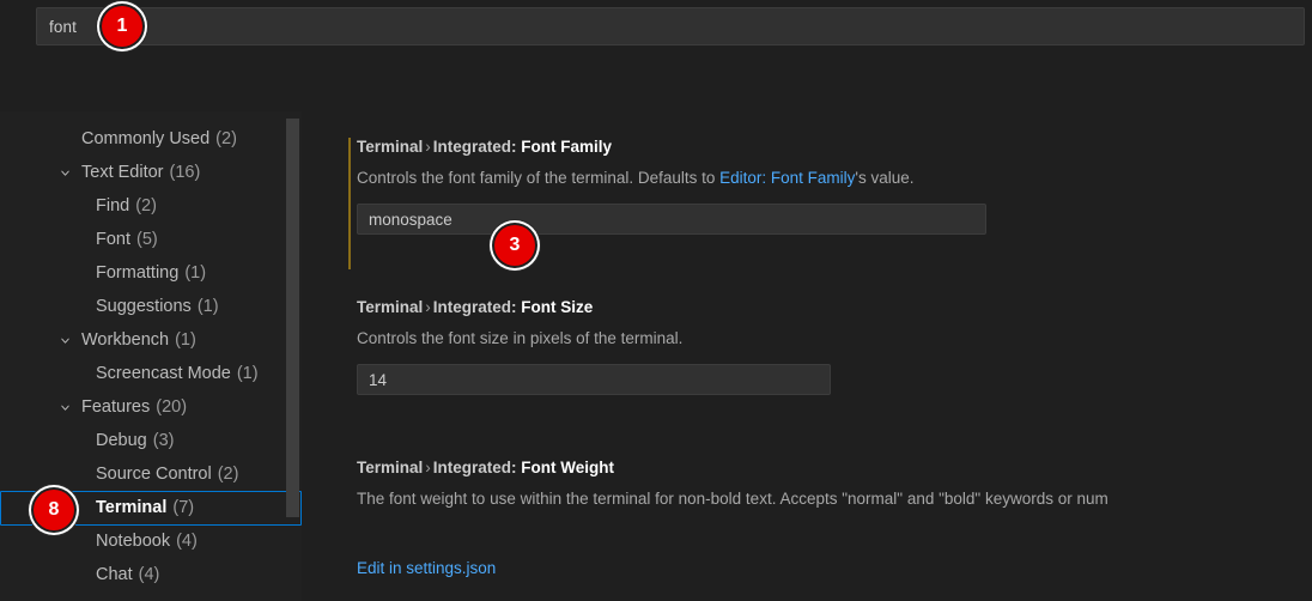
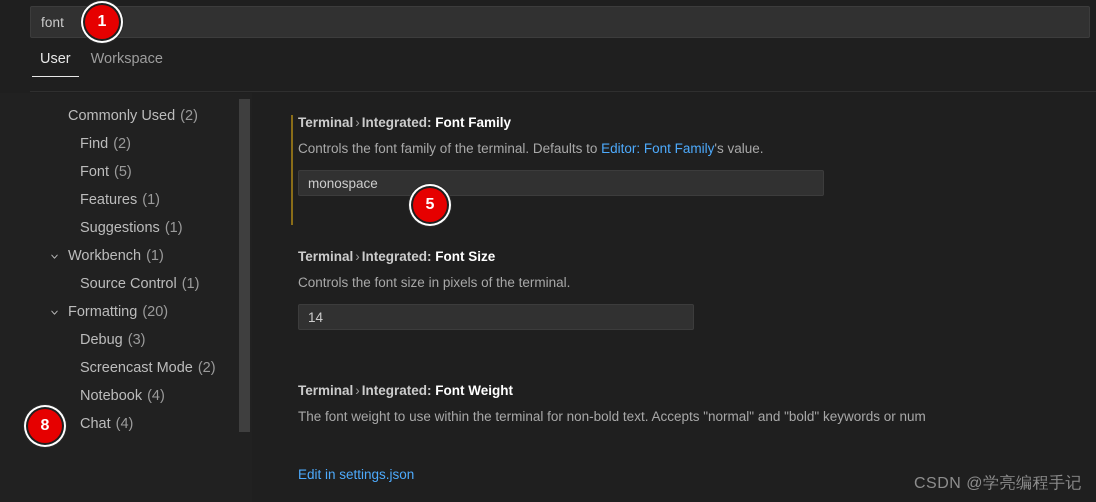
  font
+ User
+ Workspace
  Commonly Used
  (2)
- Text Editor
- (16)
  Find
  (2)
  Font
  (5)
- Formatting
+ Features
  (1)
  Suggestions
  (1)
  Workbench
  (1)
- Screencast Mode
+ Source Control
  (1)
- Features
+ Formatting
  (20)
  Debug
  (3)
- Source Control
+ Screencast Mode
  (2)
- Terminal
- (7)
  Notebook
  (4)
  Chat
  (4)
  Terminal › Integrated: Font Family
  Controls the font family of the terminal. Defaults to Editor: Font Family's value.
  monospace
  Terminal › Integrated: Font Size
  Controls the font size in pixels of the terminal.
  14
  Terminal › Integrated: Font Weight
  The font weight to use within the terminal for non-bold text. Accepts "normal" and "bold" keywords or num
  Edit in settings.json
+ CSDN @学亮编程手记
  1
  8
- 3
+ 5
